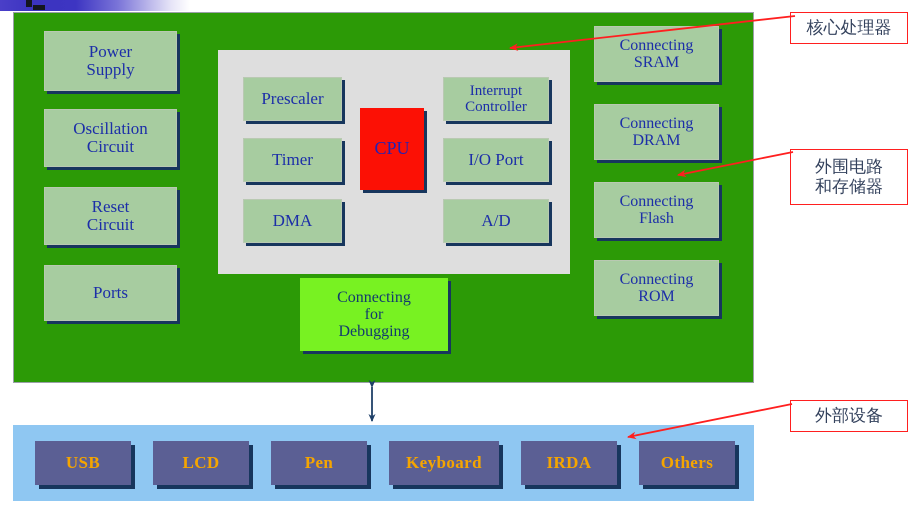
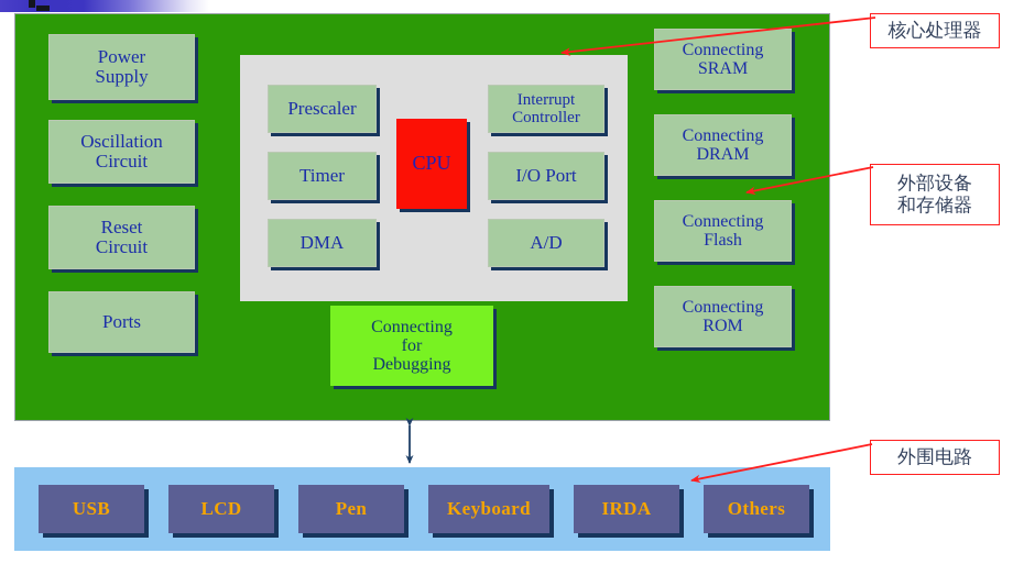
  Power
  Supply
  Oscillation
  Circuit
  Reset
  Circuit
  Ports
  Prescaler
  Timer
  DMA
  CPU
  Interrupt
  Controller
  I/O Port
  A/D
  Connecting
  for
  Debugging
  Connecting
  SRAM
  Connecting
  DRAM
  Connecting
  Flash
  Connecting
  ROM
  USB
  LCD
  Pen
  Keyboard
  IRDA
  Others
  核心处理器
- 外围电路
+ 外部设备
  和存储器
- 外部设备
+ 外围电路
